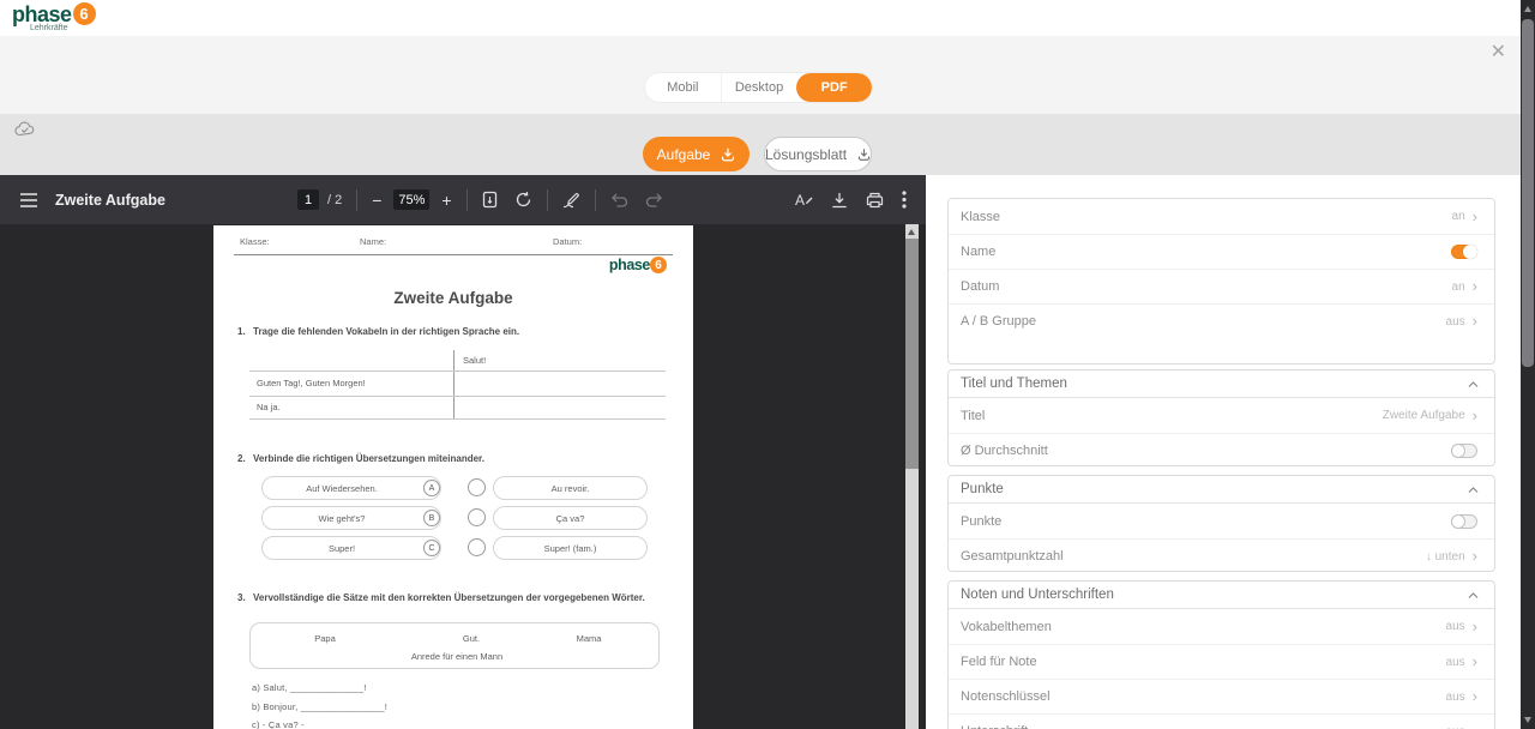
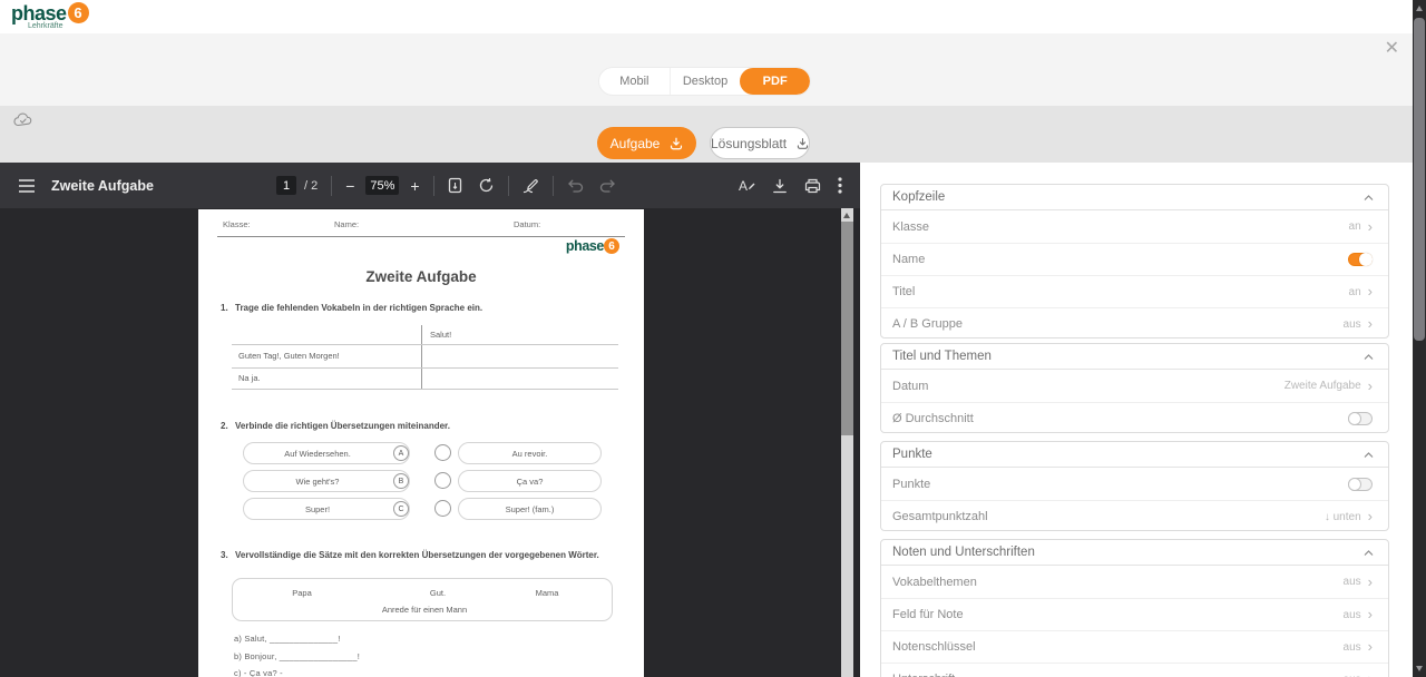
  phase
  6
  ✕
  Mobil
  Desktop
  PDF
  Aufgabe
  Lösungsblatt
  Zweite Aufgabe
  1
  / 2
  −
  75%
  +
  A
  Klasse:
  Name:
  Datum:
  phase
  6
  Zweite Aufgabe
  1. Trage die fehlenden Vokabeln in der richtigen Sprache ein.
  Salut!
  Guten Tag!, Guten Morgen!
  Na ja.
  2. Verbinde die richtigen Übersetzungen miteinander.
  Auf Wiedersehen.
  Au revoir.
  Wie geht's?
  Ça va?
  Super!
  Super! (fam.)
  3. Vervollständige die Sätze mit den korrekten Übersetzungen der vorgegebenen Wörter.
  Papa
  Gut.
  Mama
  Anrede für einen Mann
  a) Salut, ______________!
  b) Bonjour, ________________!
  c) - Ça va? - ______________
+ Kopfzeile
  Klasse
  an
  ›
  Name
- Datum
+ Titel
  an
  ›
  A / B Gruppe
  aus
  ›
  Titel und Themen
- Titel
+ Datum
  Zweite Aufgabe
  ›
  Ø Durchschnitt
  Punkte
  Punkte
  Gesamtpunktzahl
  ↓ unten
  ›
  Noten und Unterschriften
  Vokabelthemen
  aus
  ›
  Feld für Note
  aus
  ›
  Notenschlüssel
  aus
  ›
